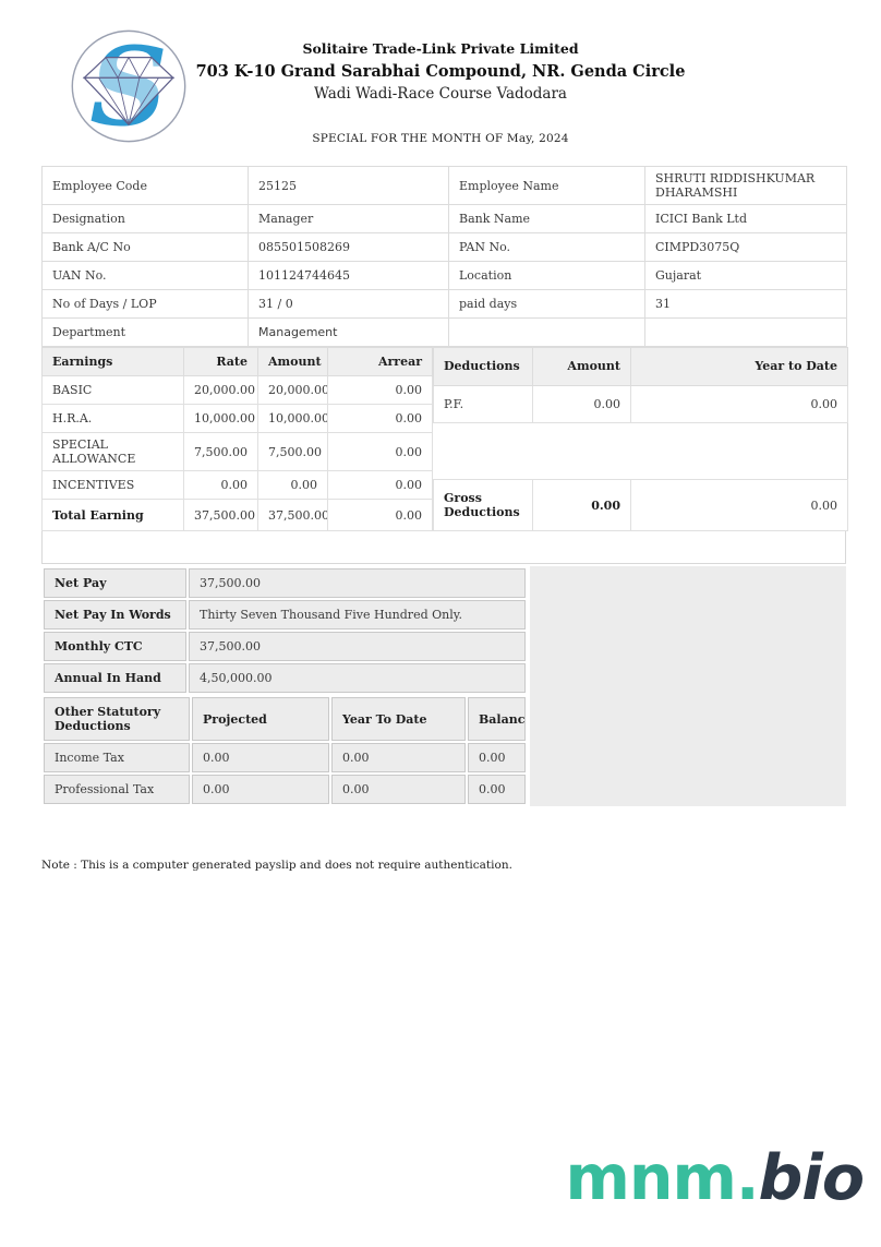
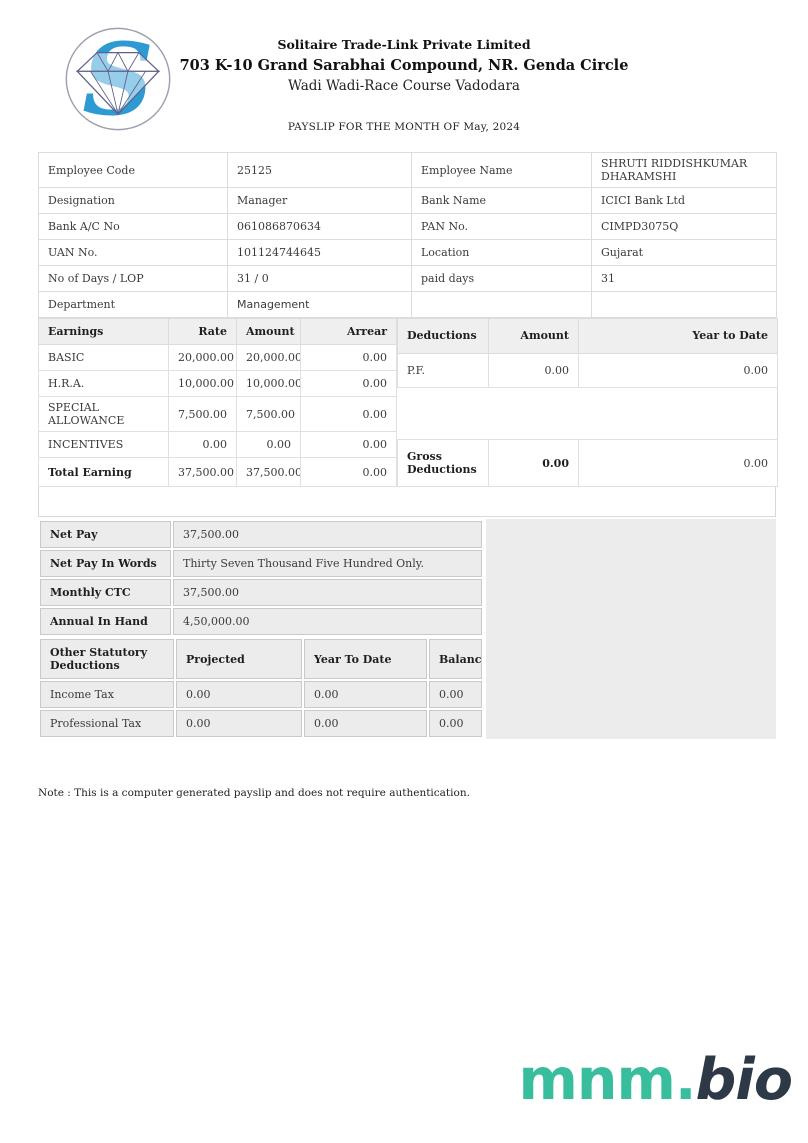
  S
  Solitaire Trade-Link Private Limited
  703 K-10 Grand Sarabhai Compound, NR. Genda Circle
  Wadi Wadi-Race Course Vadodara
- SPECIAL FOR THE MONTH OF May, 2024
+ PAYSLIP FOR THE MONTH OF May, 2024
  Employee Code	25125	Employee Name	SHRUTI RIDDISHKUMAR DHARAMSHI
  Designation	Manager	Bank Name	ICICI Bank Ltd
- Bank A/C No	085501508269	PAN No.	CIMPD3075Q
+ Bank A/C No	061086870634	PAN No.	CIMPD3075Q
  UAN No.	101124744645	Location	Gujarat
  No of Days / LOP	31 / 0	paid days	31
  Department	Management
  Earnings	Rate	Amount	Arrear
  BASIC	20,000.00	20,000.00	0.00
  H.R.A.	10,000.00	10,000.00	0.00
  SPECIAL ALLOWANCE	7,500.00	7,500.00	0.00
  INCENTIVES	0.00	0.00	0.00
  Total Earning	37,500.00	37,500.00	0.00
  Deductions	Amount	Year to Date
  P.F.	0.00	0.00
  Gross Deductions	0.00	0.00
  Net Pay	37,500.00
  Net Pay In Words	Thirty Seven Thousand Five Hundred Only.
  Monthly CTC	37,500.00
  Annual In Hand	4,50,000.00
  Other Statutory Deductions	Projected	Year To Date	Balanc
  Income Tax	0.00	0.00	0.00
  Professional Tax	0.00	0.00	0.00
  Note : This is a computer generated payslip and does not require authentication.
  mnm.bio
